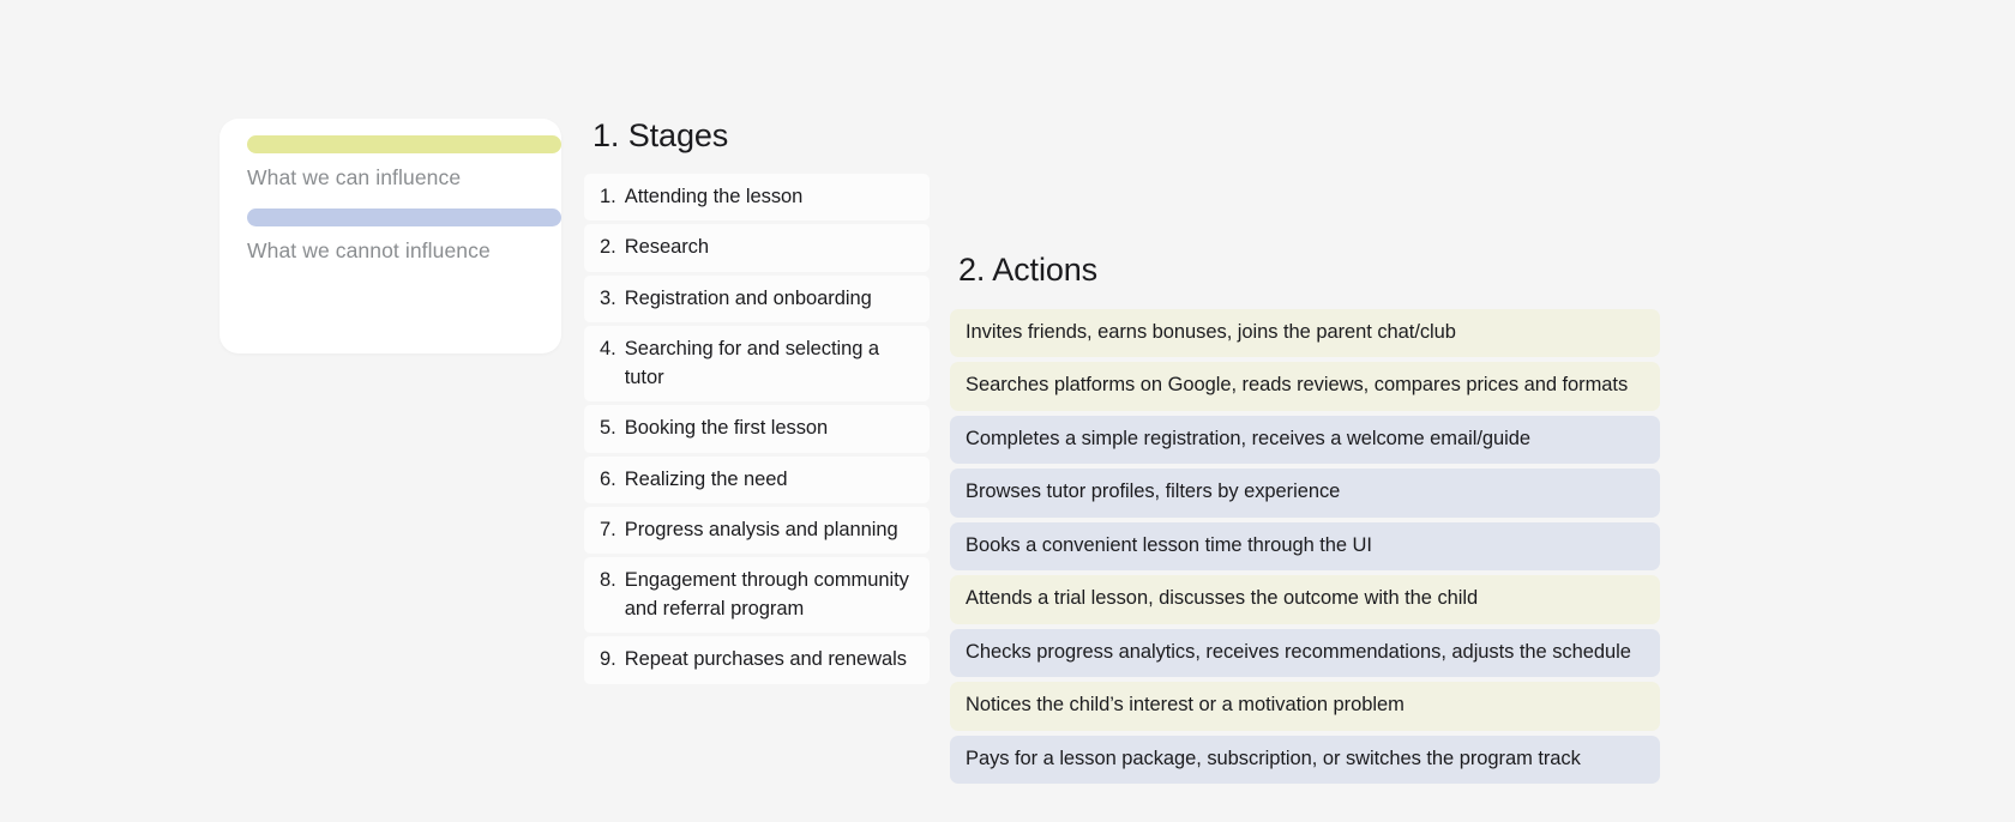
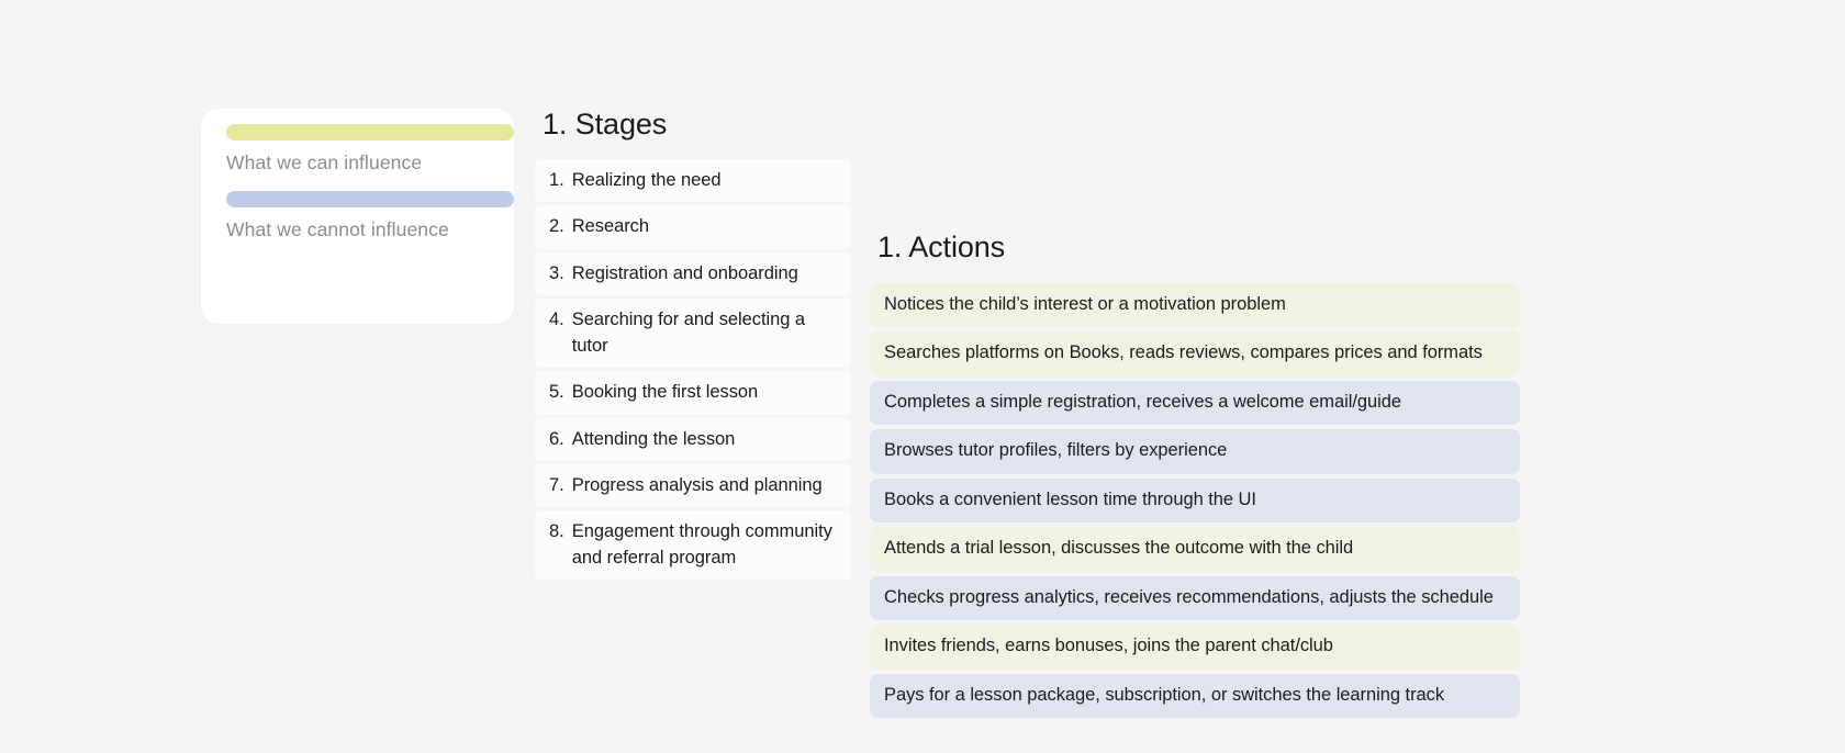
  What we can influence
  What we cannot influence
  1. Stages
  1.
- Attending the lesson
+ Realizing the need
  2.
  Research
  3.
  Registration and onboarding
  4.
  Searching for and selecting a tutor
  5.
  Booking the first lesson
  6.
- Realizing the need
+ Attending the lesson
  7.
  Progress analysis and planning
  8.
  Engagement through community and referral program
- 9.
- Repeat purchases and renewals
- 2. Actions
+ 1. Actions
- Invites friends, earns bonuses, joins the parent chat/club
+ Notices the child’s interest or a motivation problem
- Searches platforms on Google, reads reviews, compares prices and formats
+ Searches platforms on Books, reads reviews, compares prices and formats
  Completes a simple registration, receives a welcome email/guide
  Browses tutor profiles, filters by experience
  Books a convenient lesson time through the UI
  Attends a trial lesson, discusses the outcome with the child
  Checks progress analytics, receives recommendations, adjusts the schedule
- Notices the child’s interest or a motivation problem
+ Invites friends, earns bonuses, joins the parent chat/club
- Pays for a lesson package, subscription, or switches the program track
+ Pays for a lesson package, subscription, or switches the learning track
